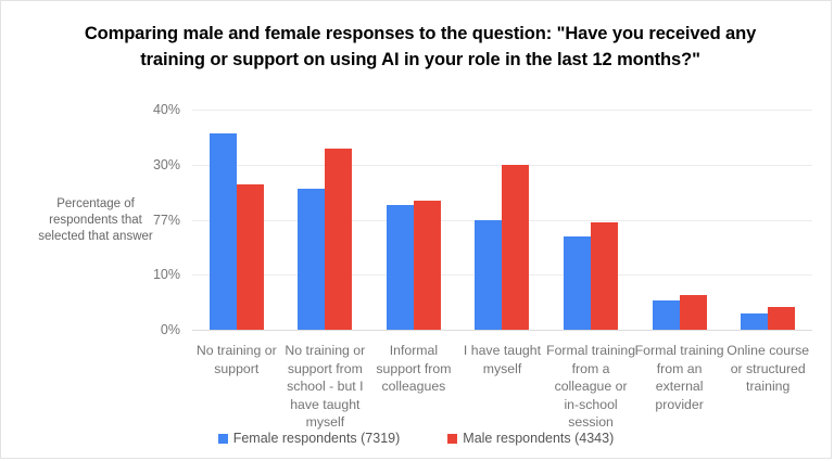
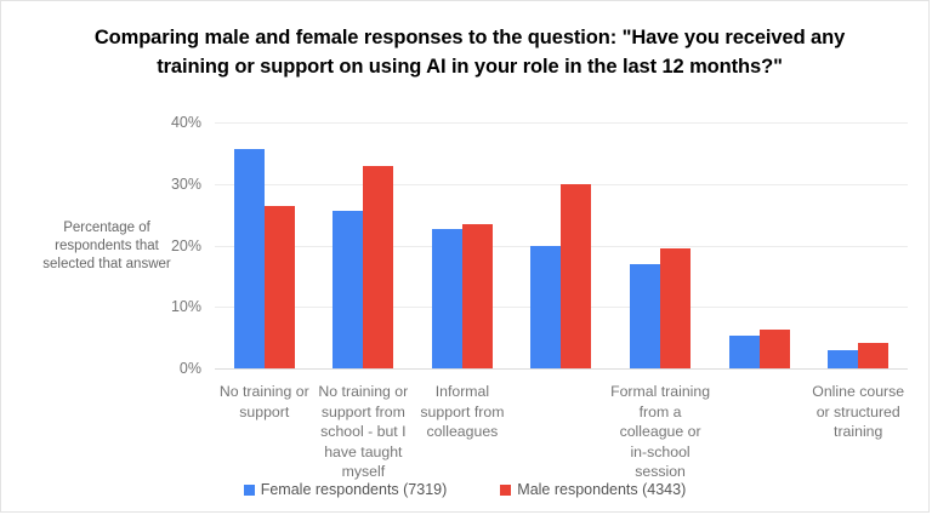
  Comparing male and female responses to the question: "Have you received any training or support on using AI in your role in the last 12 months?"
  Percentage of respondents that selected that answer
  0%
  10%
- 77%
+ 20%
  30%
  40%
  No training or support
  No training or support from school - but I have taught myself
  Informal support from colleagues
- I have taught myself
  Formal training from a colleague or in-school session
- Formal training from an external provider
  Online course or structured training
  Female respondents (7319)
  Male respondents (4343)
